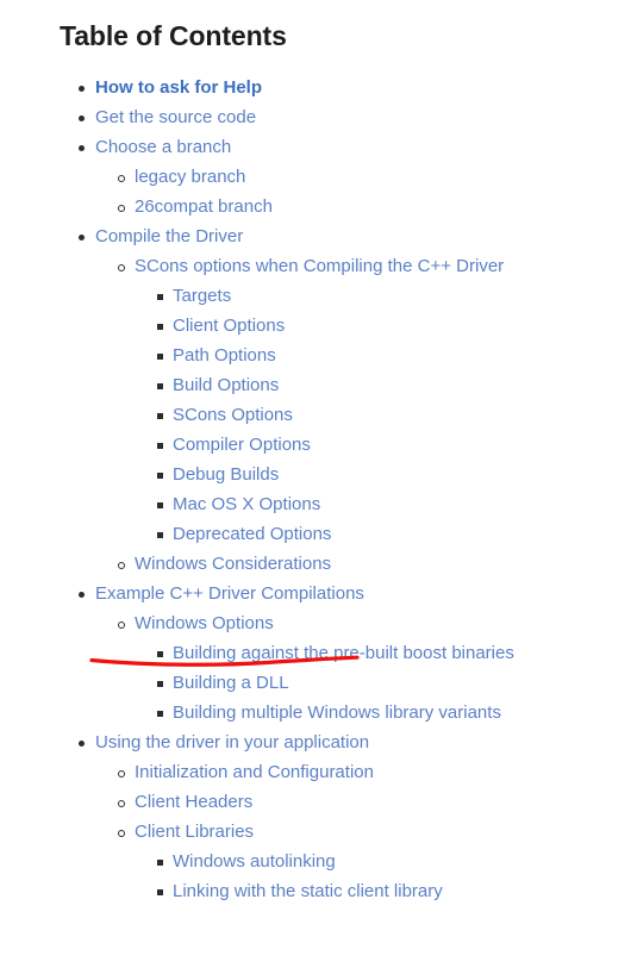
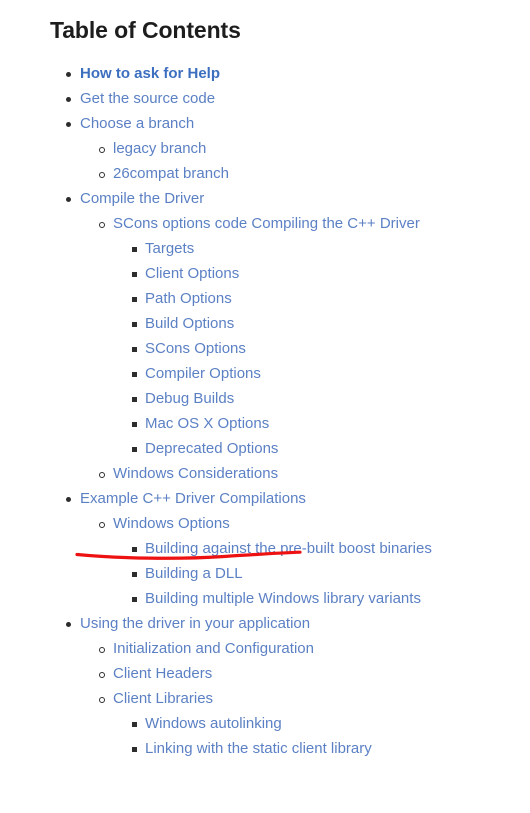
  Table of Contents
  How to ask for Help
  Get the source code
  Choose a branch
  legacy branch
  26compat branch
  Compile the Driver
- SCons options when Compiling the C++ Driver
+ SCons options code Compiling the C++ Driver
  Targets
  Client Options
  Path Options
  Build Options
  SCons Options
  Compiler Options
  Debug Builds
  Mac OS X Options
  Deprecated Options
  Windows Considerations
  Example C++ Driver Compilations
  Windows Options
  Building against the pre-built boost binaries
  Building a DLL
  Building multiple Windows library variants
  Using the driver in your application
  Initialization and Configuration
  Client Headers
  Client Libraries
  Windows autolinking
  Linking with the static client library
